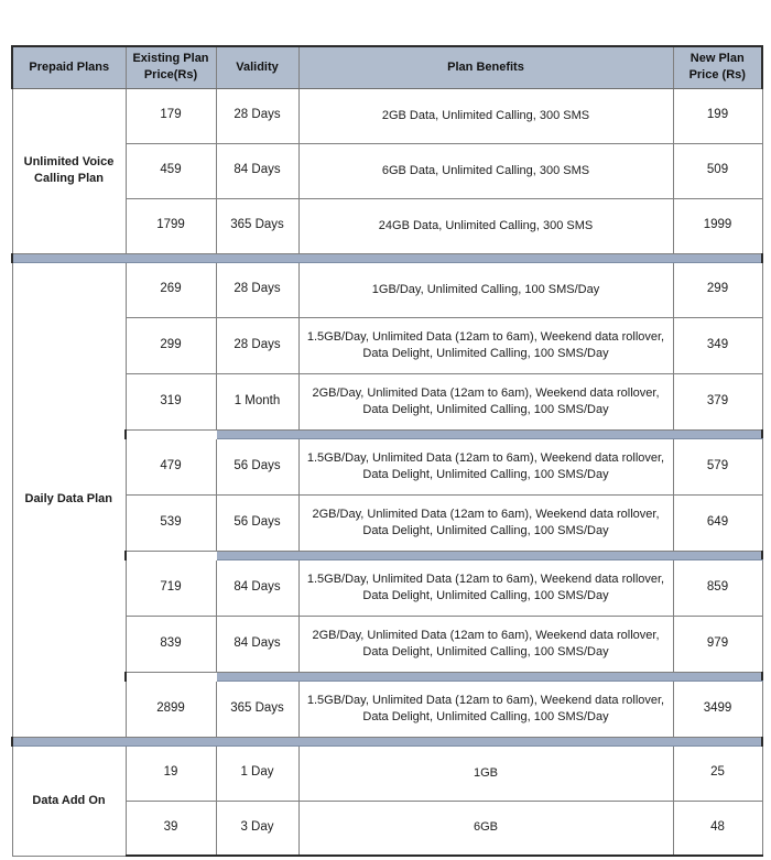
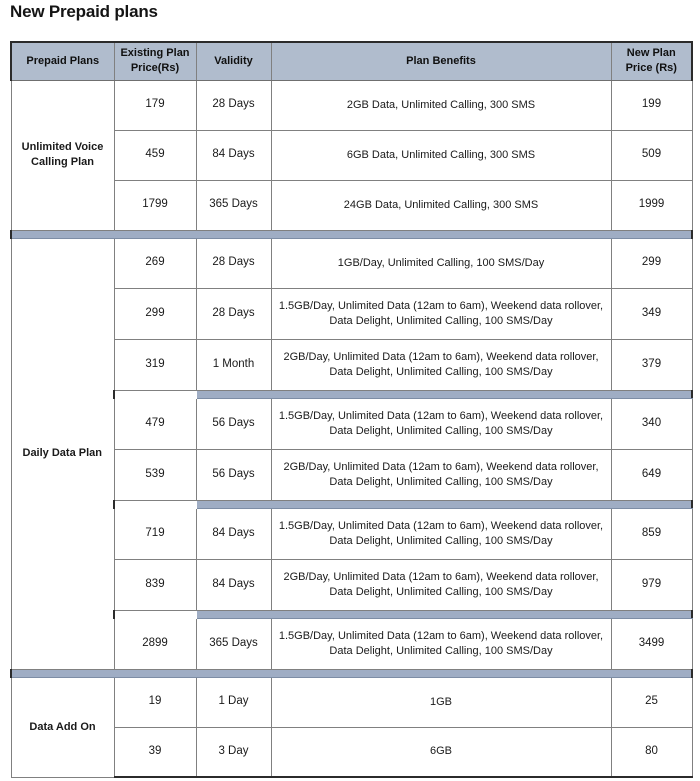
+ New Prepaid plans
  Prepaid Plans	Existing Plan Price(Rs)	Validity	Plan Benefits	New Plan Price (Rs)
  Unlimited Voice Calling Plan	179	28 Days	2GB Data, Unlimited Calling, 300 SMS	199
  459	84 Days	6GB Data, Unlimited Calling, 300 SMS	509
  1799	365 Days	24GB Data, Unlimited Calling, 300 SMS	1999
  Daily Data Plan	269	28 Days	1GB/Day, Unlimited Calling, 100 SMS/Day	299
  299	28 Days	1.5GB/Day, Unlimited Data (12am to 6am), Weekend data rollover, Data Delight, Unlimited Calling, 100 SMS/Day	349
  319	1 Month	2GB/Day, Unlimited Data (12am to 6am), Weekend data rollover, Data Delight, Unlimited Calling, 100 SMS/Day	379
- 479	56 Days	1.5GB/Day, Unlimited Data (12am to 6am), Weekend data rollover, Data Delight, Unlimited Calling, 100 SMS/Day	579
+ 479	56 Days	1.5GB/Day, Unlimited Data (12am to 6am), Weekend data rollover, Data Delight, Unlimited Calling, 100 SMS/Day	340
  539	56 Days	2GB/Day, Unlimited Data (12am to 6am), Weekend data rollover, Data Delight, Unlimited Calling, 100 SMS/Day	649
  719	84 Days	1.5GB/Day, Unlimited Data (12am to 6am), Weekend data rollover, Data Delight, Unlimited Calling, 100 SMS/Day	859
  839	84 Days	2GB/Day, Unlimited Data (12am to 6am), Weekend data rollover, Data Delight, Unlimited Calling, 100 SMS/Day	979
  2899	365 Days	1.5GB/Day, Unlimited Data (12am to 6am), Weekend data rollover, Data Delight, Unlimited Calling, 100 SMS/Day	3499
  Data Add On	19	1 Day	1GB	25
- 39	3 Day	6GB	48
+ 39	3 Day	6GB	80
